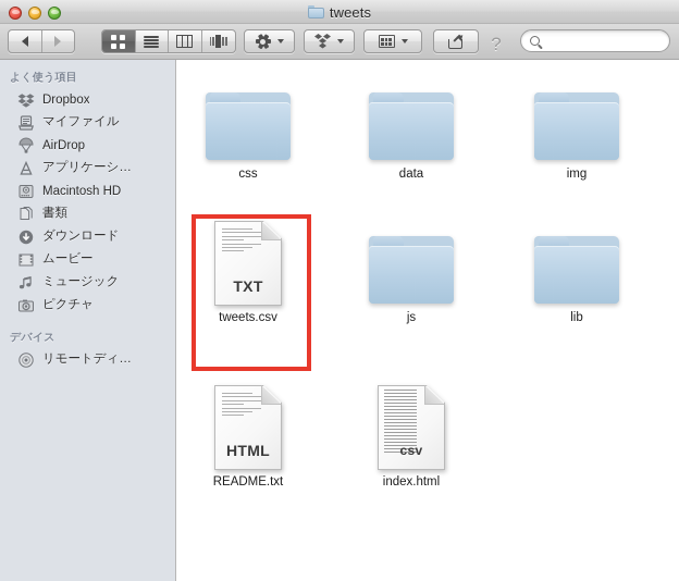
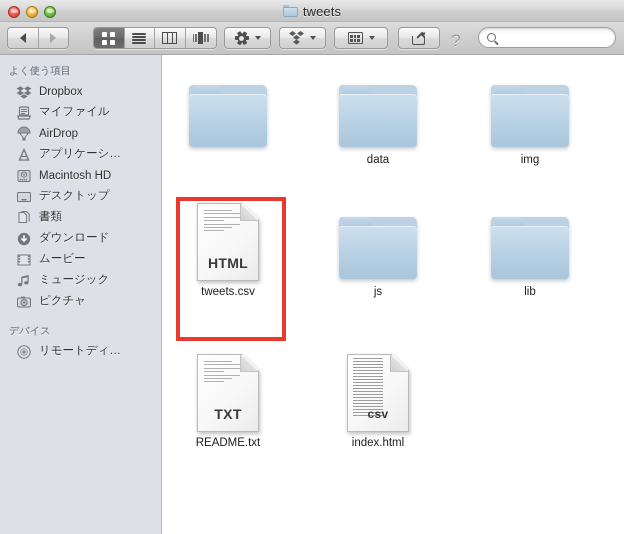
  tweets
  ?
  よく使う項目
  Dropbox
  マイファイル
  AirDrop
  アプリケーシ…
  Macintosh HD
+ デスクトップ
  書類
  ダウンロード
  ムービー
  ミュージック
  ピクチャ
  デバイス
  リモートディ…
- css
  data
  img
- TXT
+ HTML
  tweets.csv
  js
  lib
- HTML
+ TXT
  README.txt
  csv
  index.html
